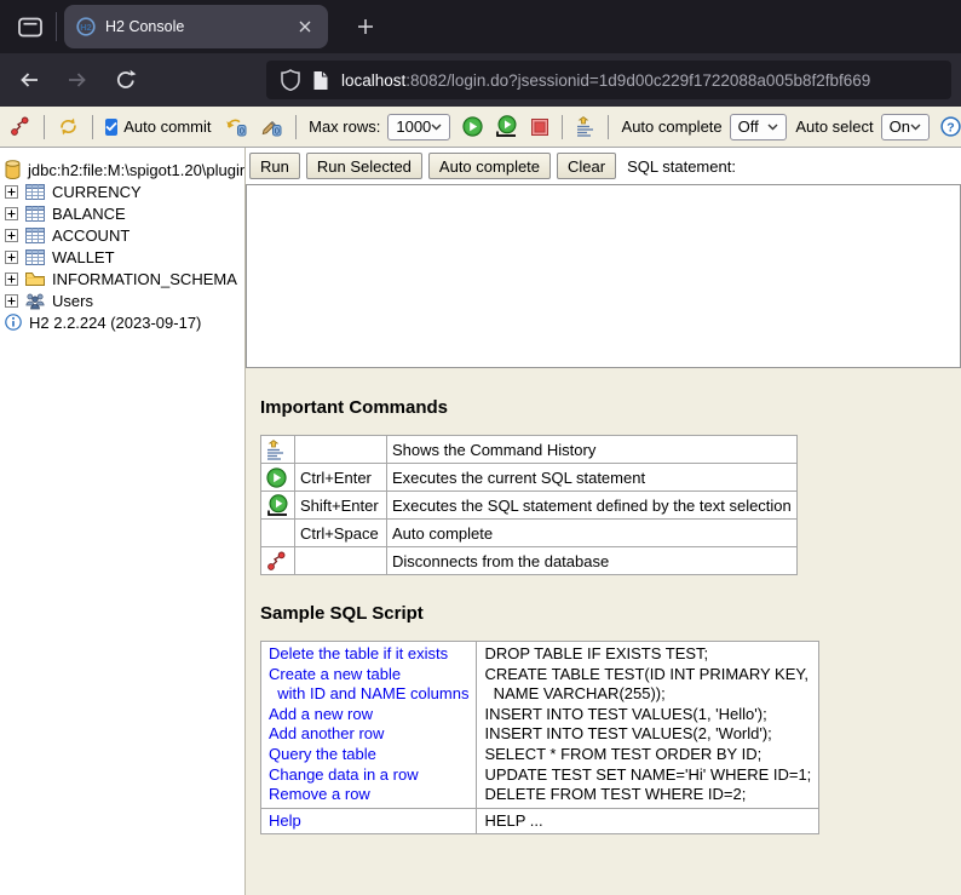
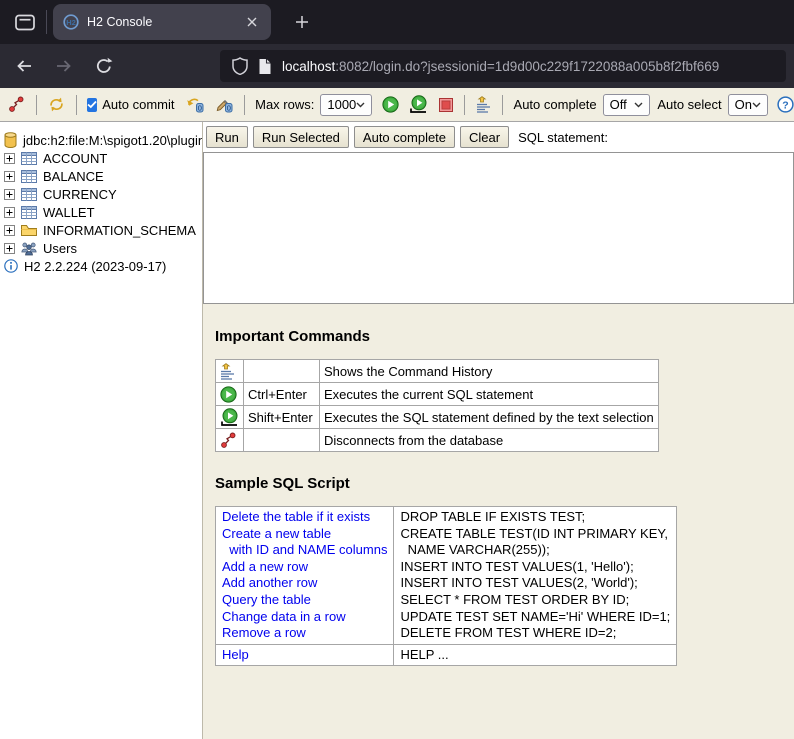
  H2
  H2 Console
  localhost:8082/login.do?jsessionid=1d9d00c229f1722088a005b8f2fbf669
  Auto commit
  0
  0
  Max rows:
  1000
  Auto complete
  Off
  Auto select
  On
  ?
  jdbc:h2:file:M:\spigot1.20\plugin
- CURRENCY
+ ACCOUNT
  BALANCE
- ACCOUNT
+ CURRENCY
  WALLET
  INFORMATION_SCHEMA
  Users
  H2 2.2.224 (2023-09-17)
  Run
  Run Selected
  Auto complete
  Clear
  SQL statement:
  Important Commands
  		Shows the Command History
  	Ctrl+Enter	Executes the current SQL statement
  	Shift+Enter	Executes the SQL statement defined by the text selection
- 	Ctrl+Space	Auto complete
  		Disconnects from the database
  Sample SQL Script
  Delete the table if it existsCreate a new table with ID and NAME columnsAdd a new rowAdd another rowQuery the tableChange data in a rowRemove a row	DROP TABLE IF EXISTS TEST;CREATE TABLE TEST(ID INT PRIMARY KEY, NAME VARCHAR(255));INSERT INTO TEST VALUES(1, 'Hello');INSERT INTO TEST VALUES(2, 'World');SELECT * FROM TEST ORDER BY ID;UPDATE TEST SET NAME='Hi' WHERE ID=1;DELETE FROM TEST WHERE ID=2;
  Help	HELP ...
